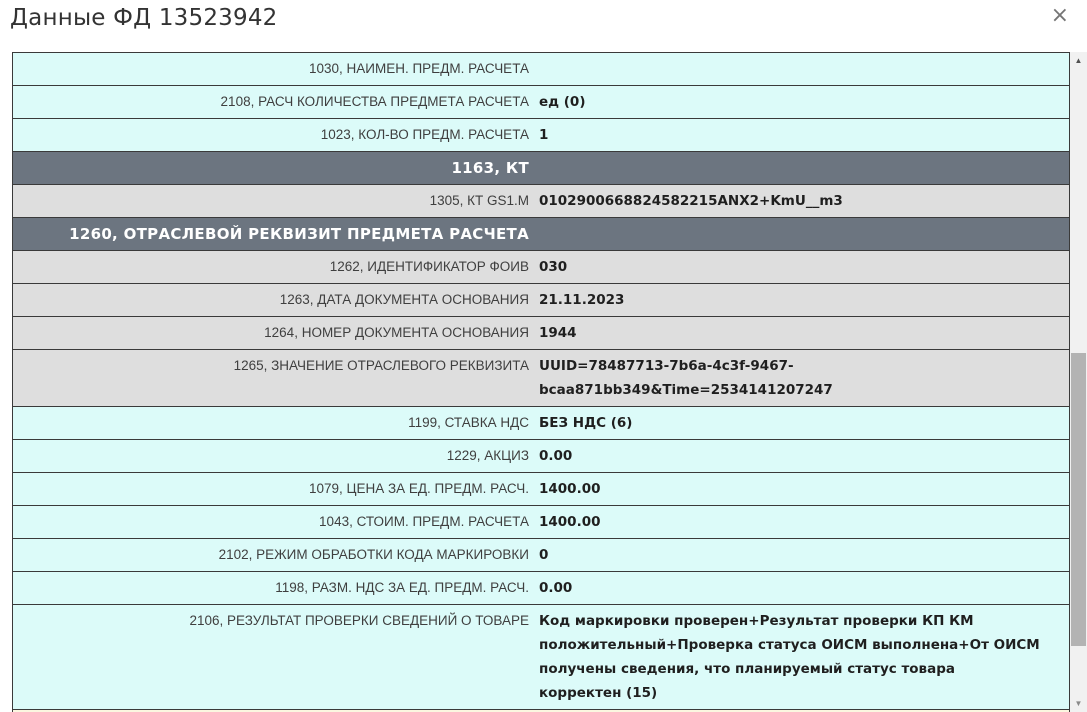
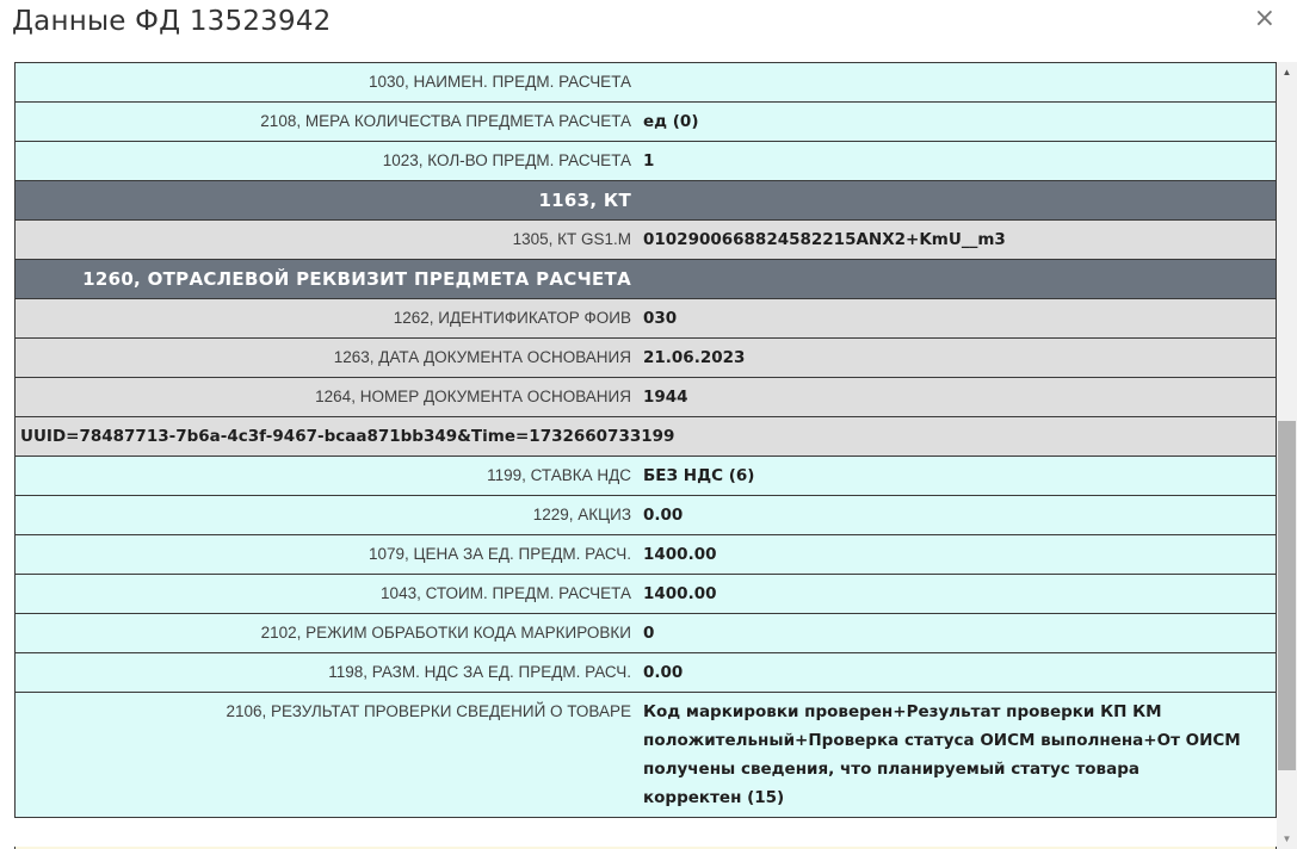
  Данные ФД 13523942
  ×
  1030, НАИМЕН. ПРЕДМ. РАСЧЕТА
- 2108, РАСЧ КОЛИЧЕСТВА ПРЕДМЕТА РАСЧЕТА
+ 2108, МЕРА КОЛИЧЕСТВА ПРЕДМЕТА РАСЧЕТА
  ед (0)
  1023, КОЛ-ВО ПРЕДМ. РАСЧЕТА
  1
  1163, КТ
  1305, КТ GS1.M
  0102900668824582215ANX2+KmU__m3
  1260, ОТРАСЛЕВОЙ РЕКВИЗИТ ПРЕДМЕТА РАСЧЕТА
  1262, ИДЕНТИФИКАТОР ФОИВ
  030
  1263, ДАТА ДОКУМЕНТА ОСНОВАНИЯ
- 21.11.2023
+ 21.06.2023
  1264, НОМЕР ДОКУМЕНТА ОСНОВАНИЯ
  1944
- 1265, ЗНАЧЕНИЕ ОТРАСЛЕВОГО РЕКВИЗИТА
- UUID=78487713-7b6a-4c3f-9467-bcaa871bb349&Time=2534141207247
+ UUID=78487713-7b6a-4c3f-9467-bcaa871bb349&Time=1732660733199
  1199, СТАВКА НДС
  БЕЗ НДС (6)
  1229, АКЦИЗ
  0.00
  1079, ЦЕНА ЗА ЕД. ПРЕДМ. РАСЧ.
  1400.00
  1043, СТОИМ. ПРЕДМ. РАСЧЕТА
  1400.00
  2102, РЕЖИМ ОБРАБОТКИ КОДА МАРКИРОВКИ
  0
  1198, РАЗМ. НДС ЗА ЕД. ПРЕДМ. РАСЧ.
  0.00
  2106, РЕЗУЛЬТАТ ПРОВЕРКИ СВЕДЕНИЙ О ТОВАРЕ
  Код маркировки проверен+Результат проверки КП КМ положительный+Проверка статуса ОИСМ выполнена+От ОИСМ получены сведения, что планируемый статус товара корректен (15)
  ▲
  ▼
